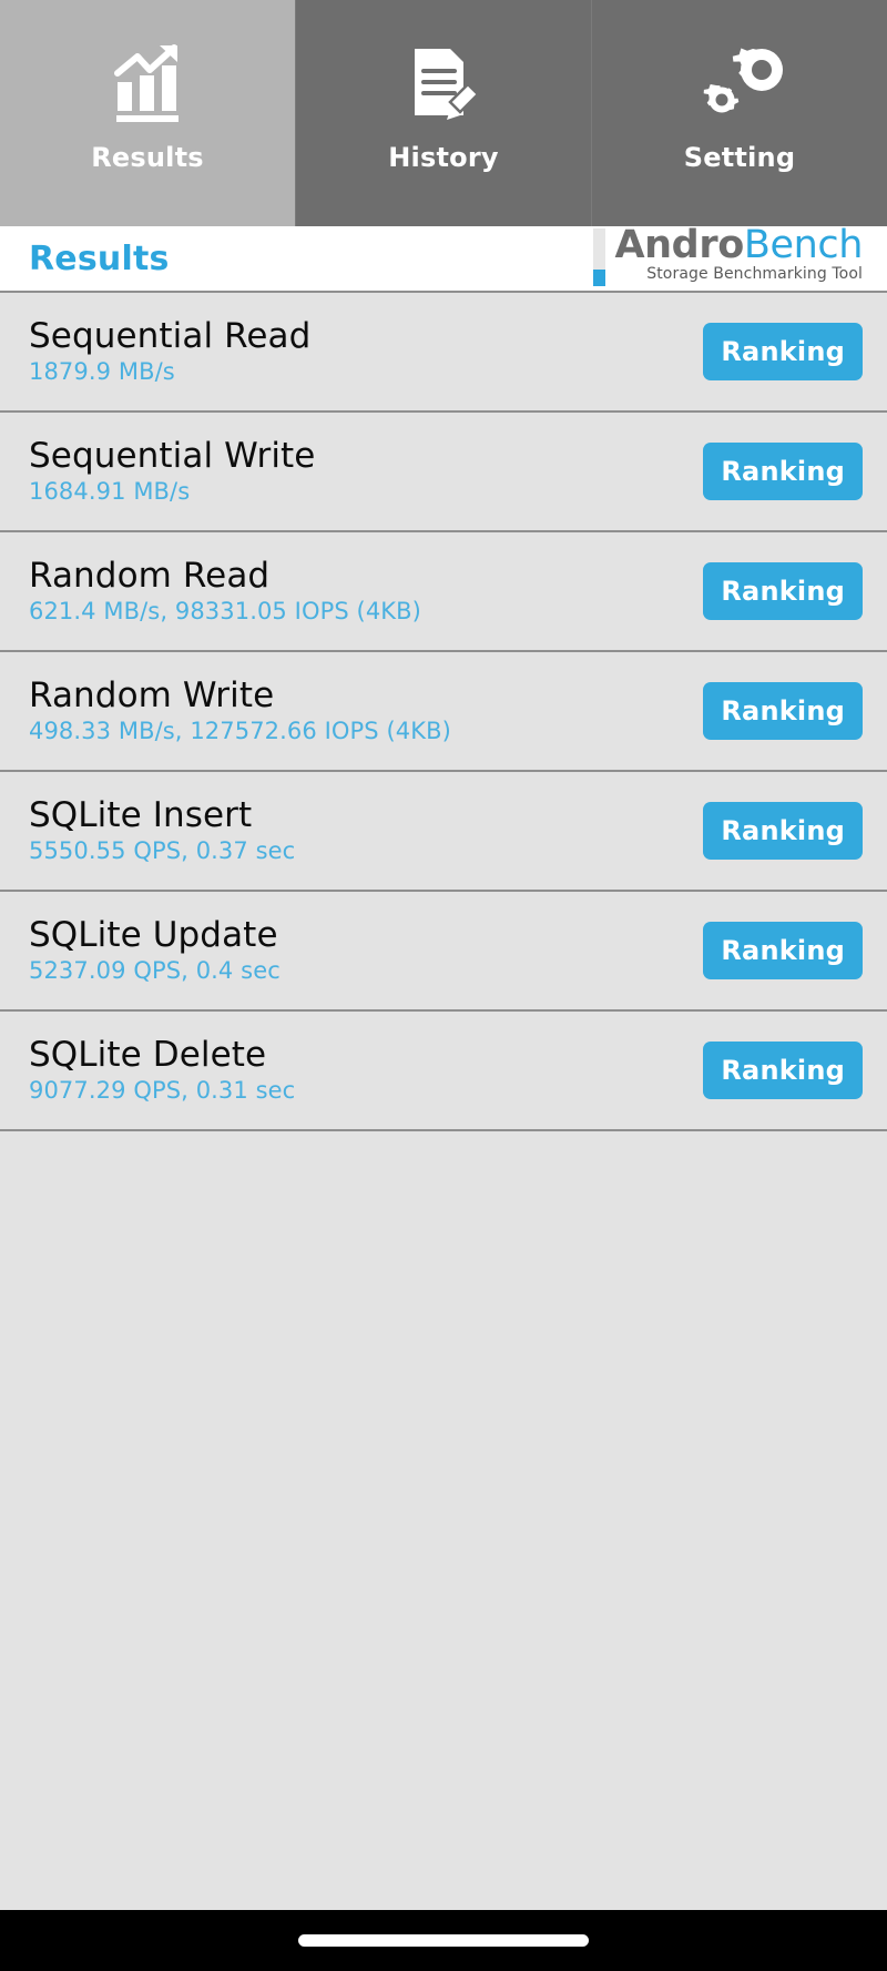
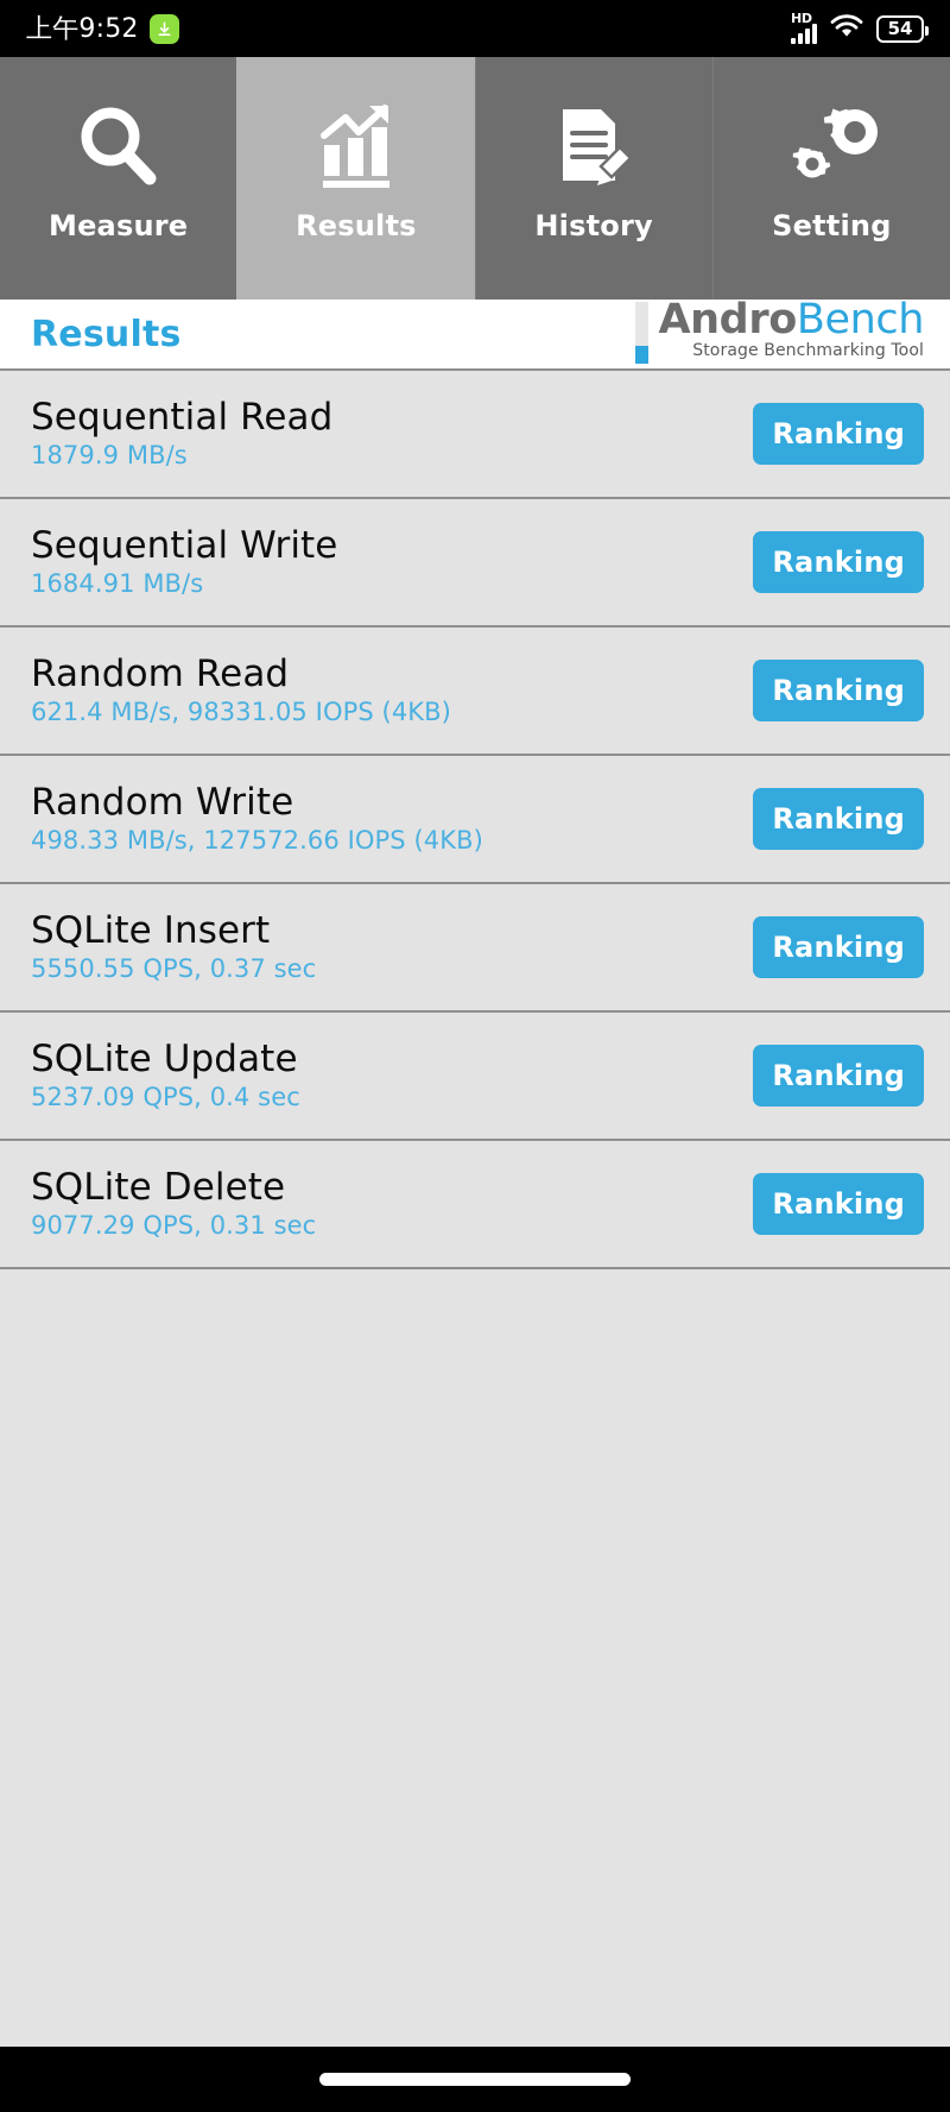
+ 上午9:52
+ HD
+ 54
+ Measure
  Results
  History
  Setting
  Results
  AndroBench
  Storage Benchmarking Tool
  Sequential Read
  1879.9 MB/s
  Ranking
  Sequential Write
  1684.91 MB/s
  Ranking
  Random Read
  621.4 MB/s, 98331.05 IOPS (4KB)
  Ranking
  Random Write
  498.33 MB/s, 127572.66 IOPS (4KB)
  Ranking
  SQLite Insert
  5550.55 QPS, 0.37 sec
  Ranking
  SQLite Update
  5237.09 QPS, 0.4 sec
  Ranking
  SQLite Delete
  9077.29 QPS, 0.31 sec
  Ranking
